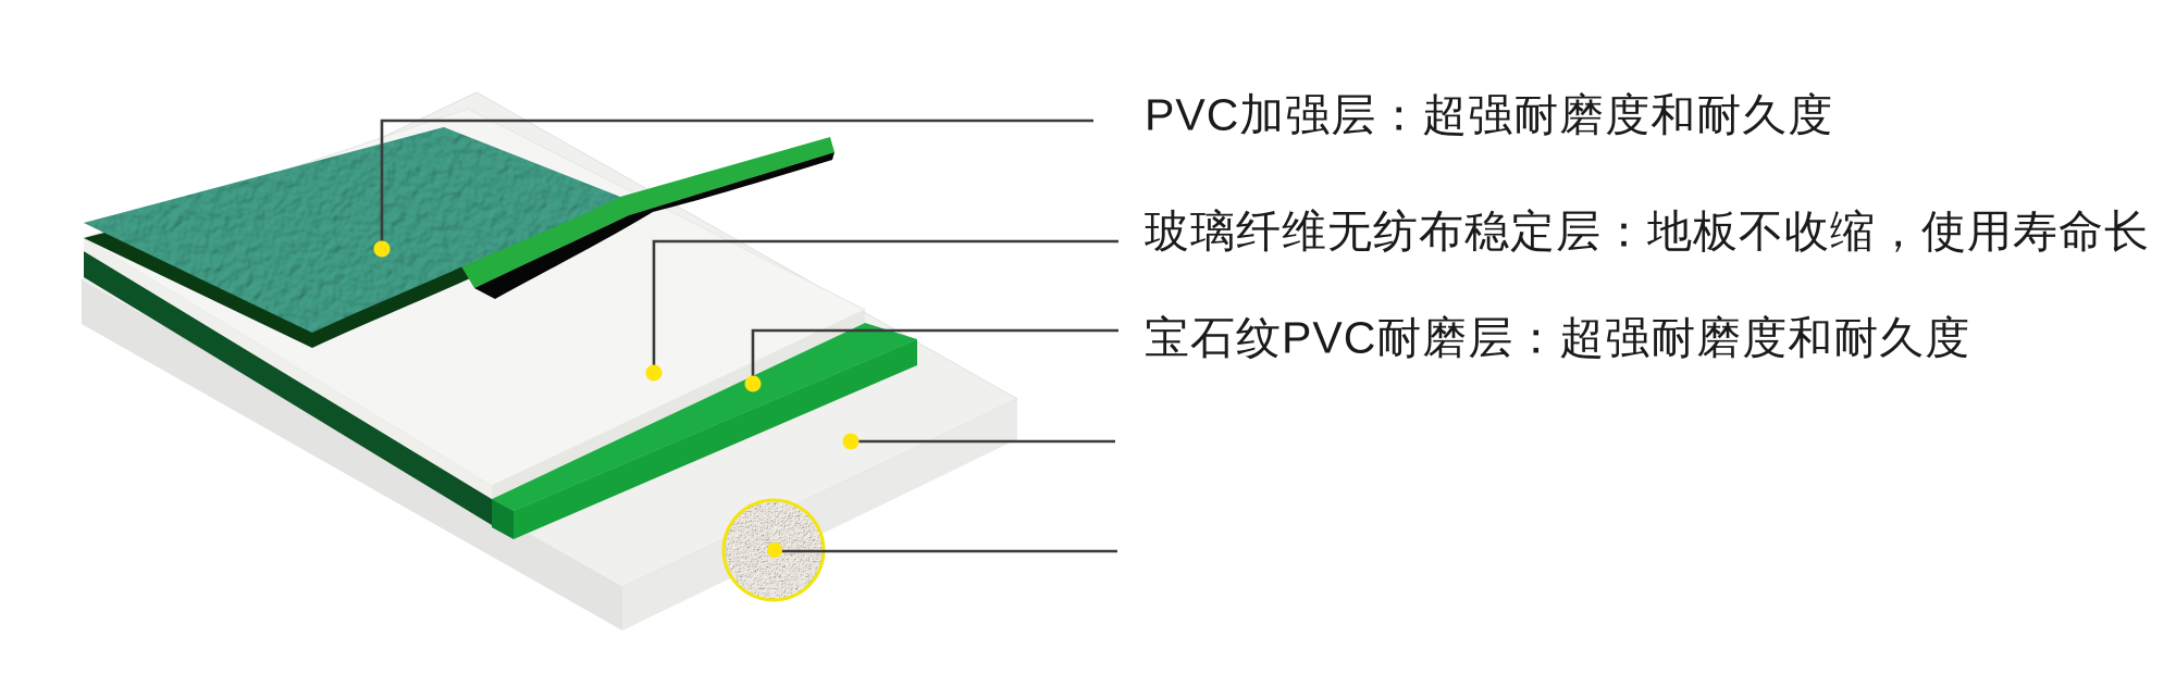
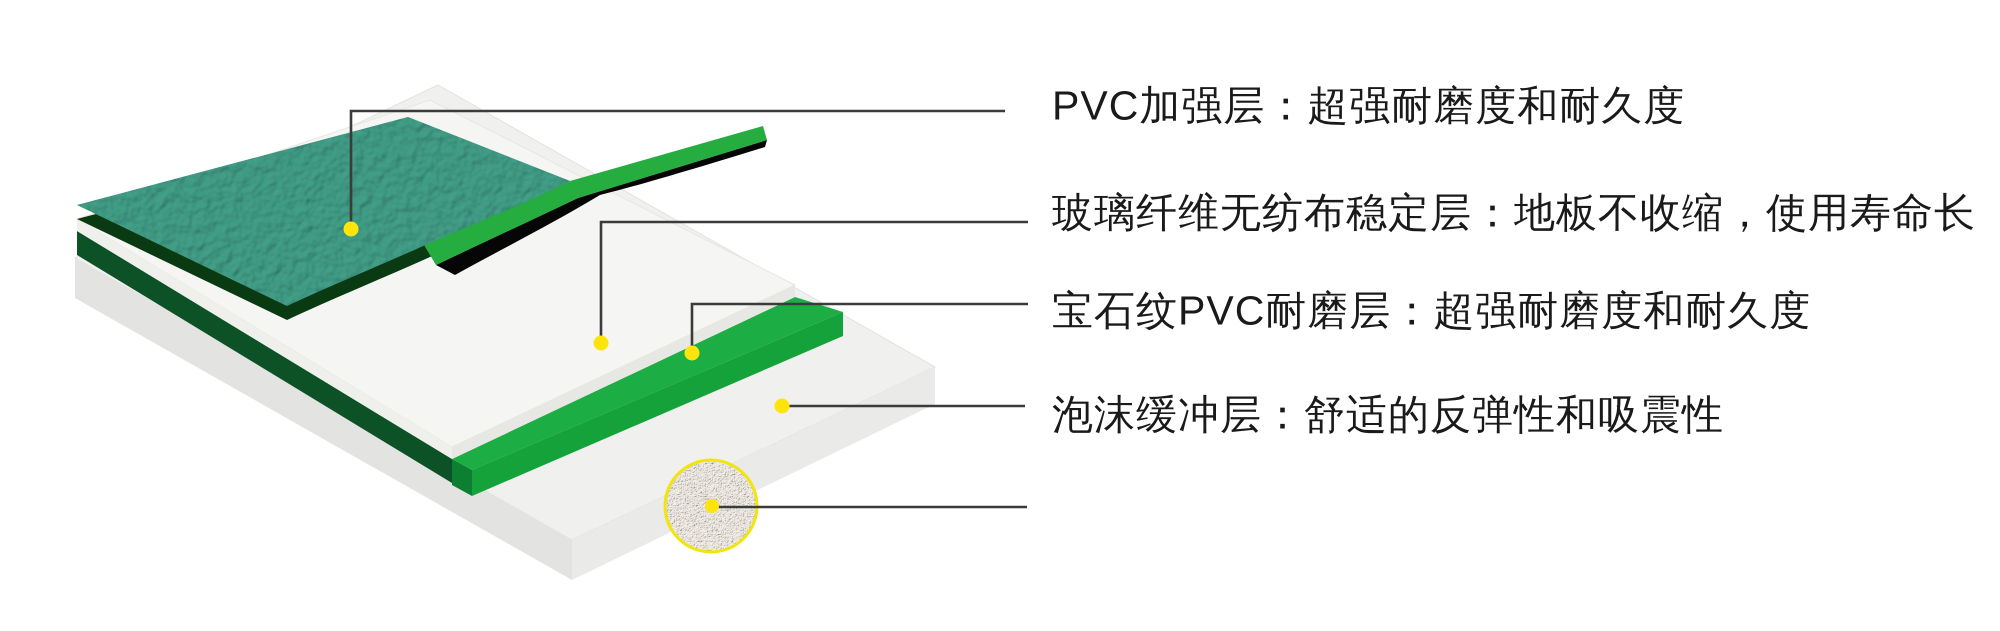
  PVC加强层：超强耐磨度和耐久度
  玻璃纤维无纺布稳定层：地板不收缩，使用寿命长
  宝石纹PVC耐磨层：超强耐磨度和耐久度
+ 泡沫缓冲层：舒适的反弹性和吸震性
